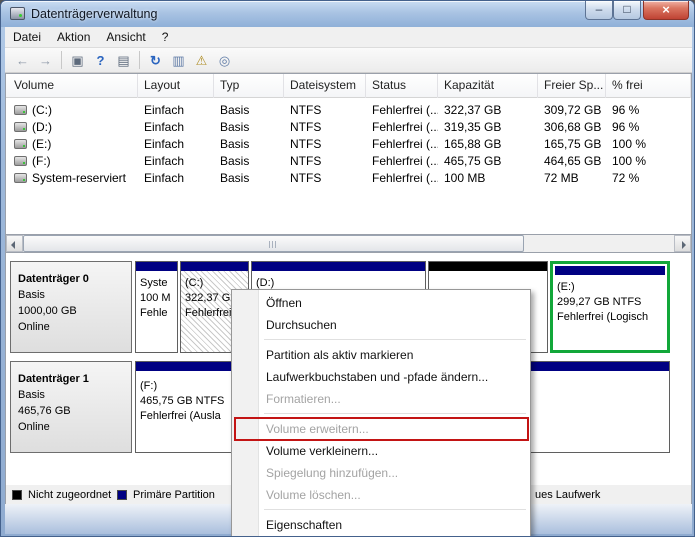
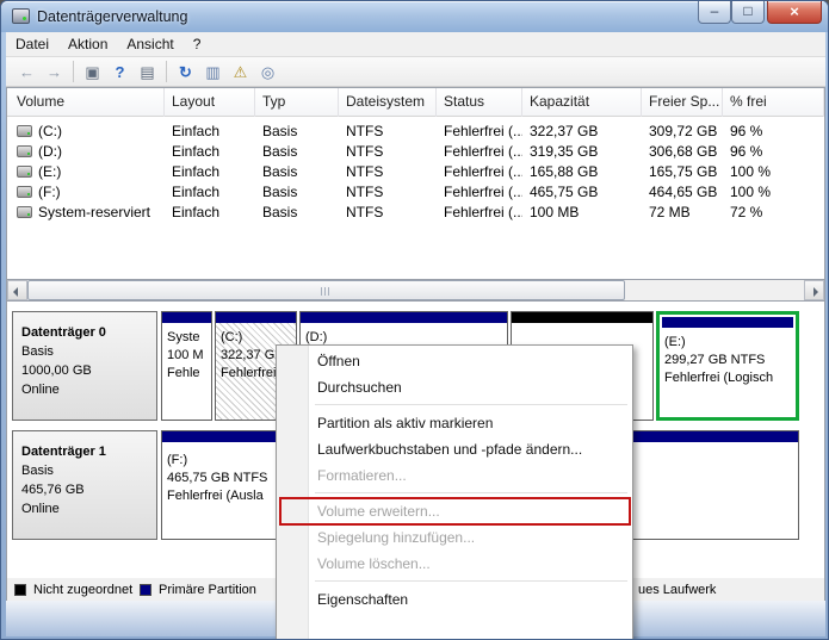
  Datenträgerverwaltung
  –
  □
  ×
  Datei
  Aktion
  Ansicht
  ?
  ←
  →
  ▣
  ?
  ▤
  ↻
  ▥
  ⚠
  ◎
  Volume
  Layout
  Typ
  Dateisystem
  Status
  Kapazität
  Freier Sp...
  % frei
  (C:)
  Einfach
  Basis
  NTFS
  Fehlerfrei (..
  322,37 GB
  309,72 GB
  96 %
  (D:)
  Einfach
  Basis
  NTFS
  Fehlerfrei (..
  319,35 GB
  306,68 GB
  96 %
  (E:)
  Einfach
  Basis
  NTFS
  Fehlerfrei (..
  165,88 GB
  165,75 GB
  100 %
  (F:)
  Einfach
  Basis
  NTFS
  Fehlerfrei (..
  465,75 GB
  464,65 GB
  100 %
  System-reserviert
  Einfach
  Basis
  NTFS
  Fehlerfrei (..
  100 MB
  72 MB
  72 %
  Datenträger 0
  Basis
  1000,00 GB
  Online
  Syste
  100 M
  Fehle
  (C:)
  322,37 G
  Fehlerfre
  (D:)
  (E:)
  299,27 GB NTFS
  Fehlerfrei (Logisch
  Datenträger 1
  Basis
  465,76 GB
  Online
  (F:)
  465,75 GB NTFS
  Fehlerfrei (Ausla
  Nicht zugeordnet
  Primäre Partition
  ues Laufwerk
  Öffnen
  Durchsuchen
  Partition als aktiv markieren
  Laufwerkbuchstaben und -pfade ändern...
  Formatieren...
  Volume erweitern...
- Volume verkleinern...
  Spiegelung hinzufügen...
  Volume löschen...
  Eigenschaften
